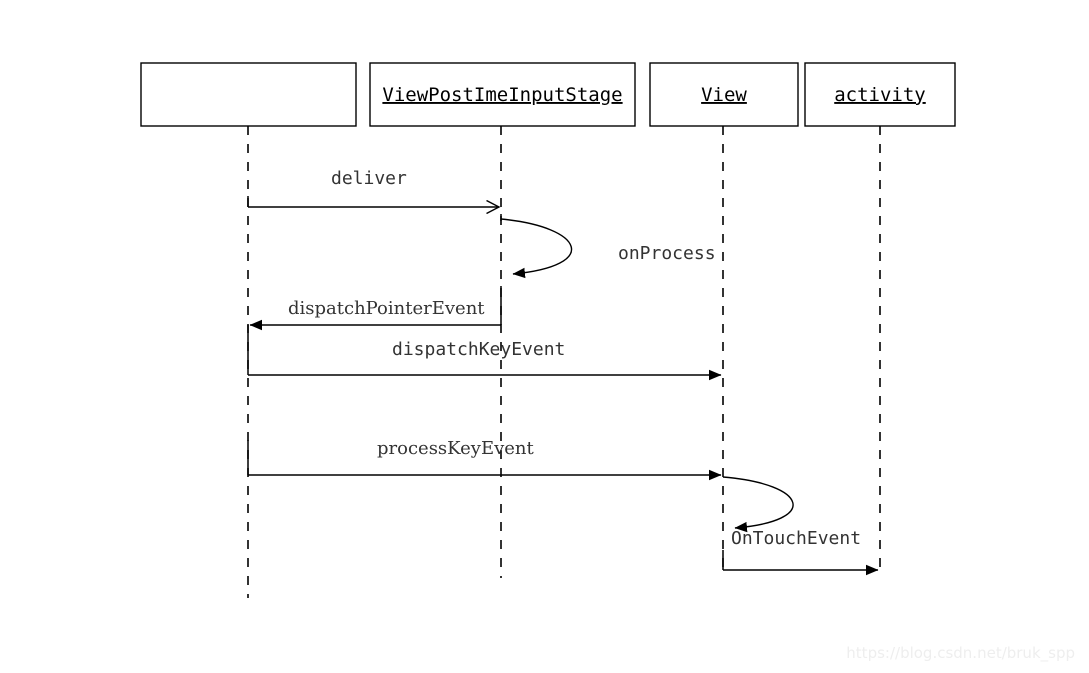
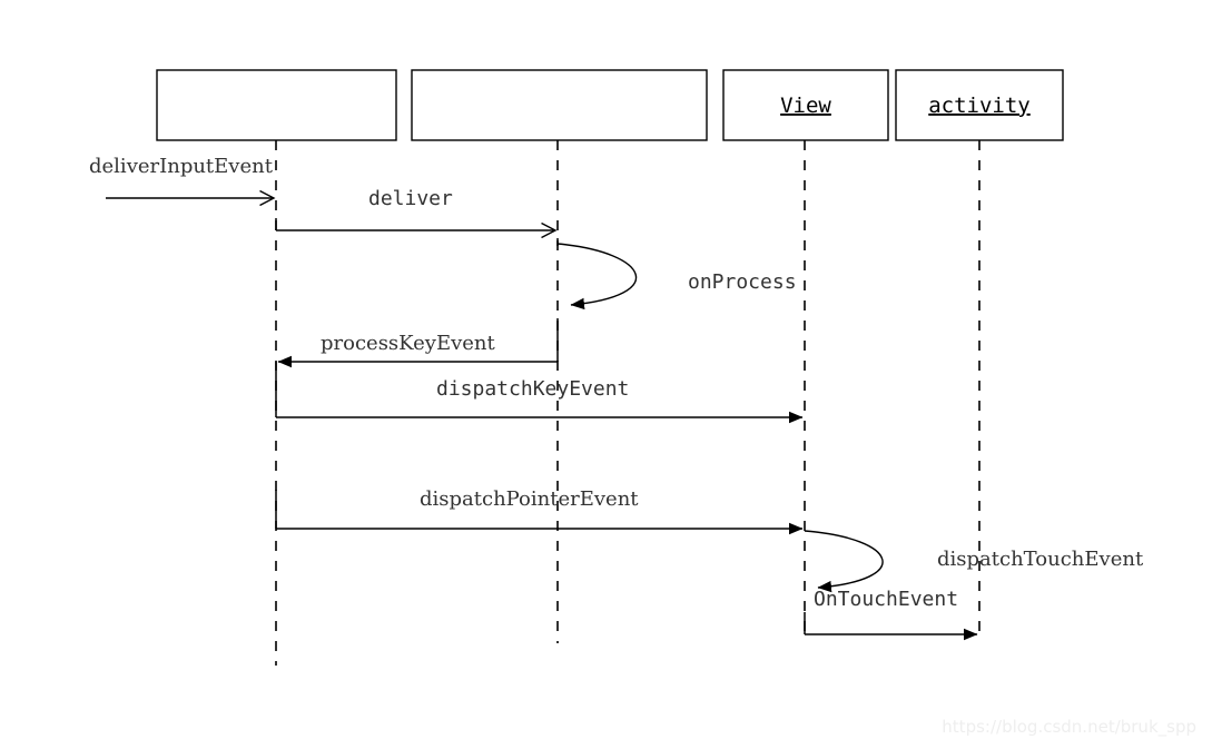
- ViewPostImeInputStage
  View
  activity
+ deliverInputEvent
  deliver
  onProcess
- dispatchPointerEvent
+ processKeyEvent
  dispatchKeyEvent
- processKeyEvent
+ dispatchPointerEvent
+ dispatchTouchEvent
  OnTouchEvent
